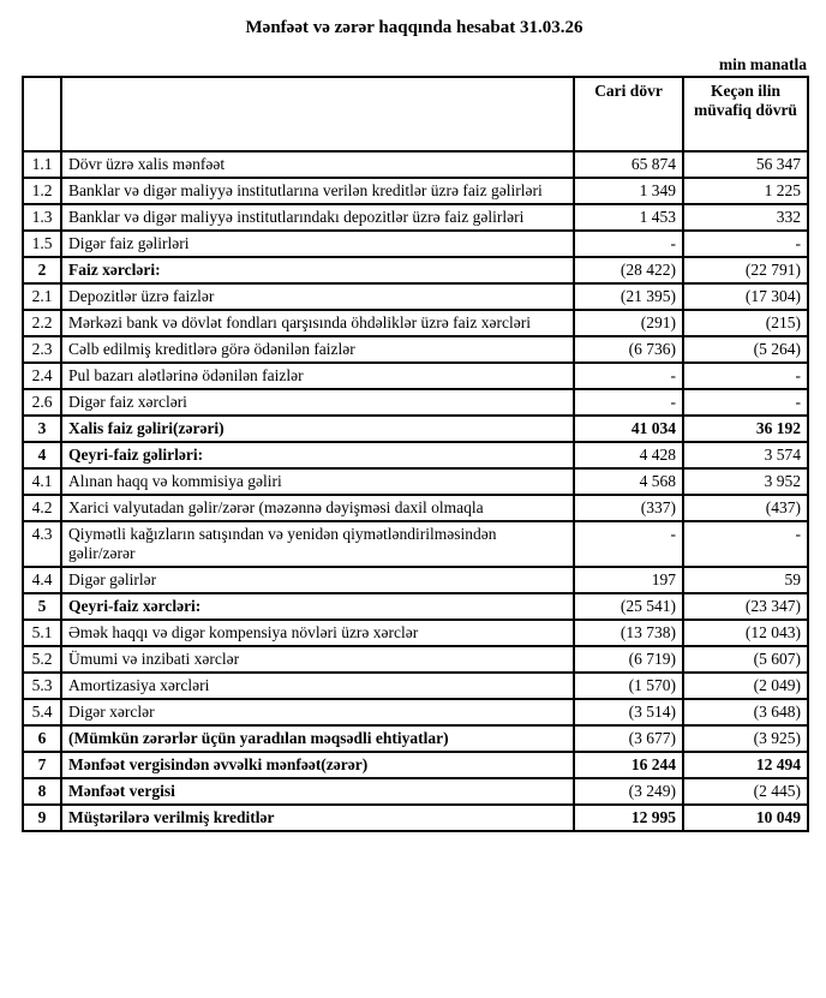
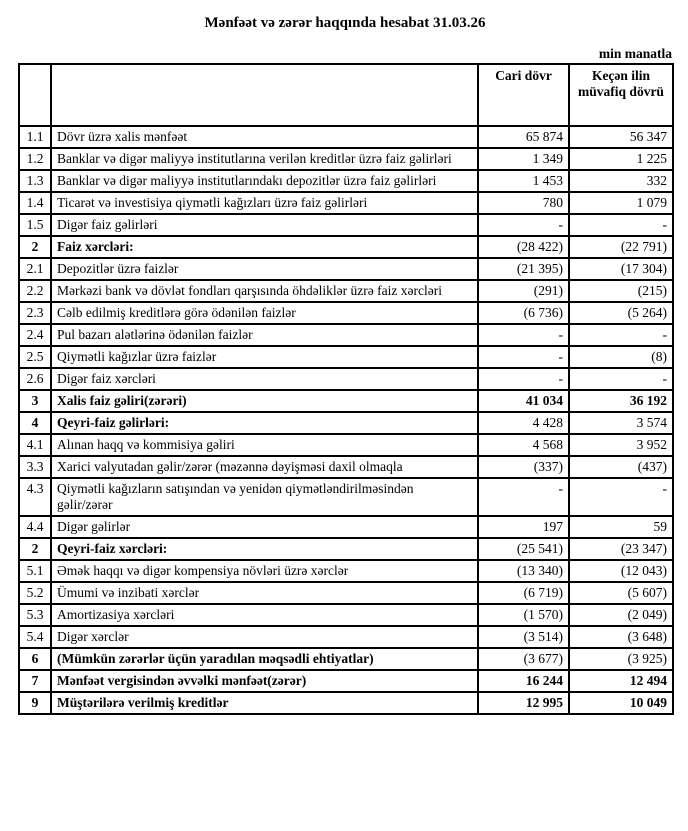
  Mənfəət və zərər haqqında hesabat 31.03.26
  min manatla
  		Cari dövr	Keçən ilin müvafiq dövrü
  1.1	Dövr üzrə xalis mənfəət	65 874	56 347
  1.2	Banklar və digər maliyyə institutlarına verilən kreditlər üzrə faiz gəlirləri	1 349	1 225
  1.3	Banklar və digər maliyyə institutlarındakı depozitlər üzrə faiz gəlirləri	1 453	332
+ 1.4	Ticarət və investisiya qiymətli kağızları üzrə faiz gəlirləri	780	1 079
  1.5	Digər faiz gəlirləri	-	-
  2	Faiz xərcləri:	(28 422)	(22 791)
  2.1	Depozitlər üzrə faizlər	(21 395)	(17 304)
  2.2	Mərkəzi bank və dövlət fondları qarşısında öhdəliklər üzrə faiz xərcləri	(291)	(215)
  2.3	Cəlb edilmiş kreditlərə görə ödənilən faizlər	(6 736)	(5 264)
  2.4	Pul bazarı alətlərinə ödənilən faizlər	-	-
+ 2.5	Qiymətli kağızlar üzrə faizlər	-	(8)
  2.6	Digər faiz xərcləri	-	-
  3	Xalis faiz gəliri(zərəri)	41 034	36 192
  4	Qeyri-faiz gəlirləri:	4 428	3 574
  4.1	Alınan haqq və kommisiya gəliri	4 568	3 952
- 4.2	Xarici valyutadan gəlir/zərər (məzənnə dəyişməsi daxil olmaqla	(337)	(437)
+ 3.3	Xarici valyutadan gəlir/zərər (məzənnə dəyişməsi daxil olmaqla	(337)	(437)
  4.3	Qiymətli kağızların satışından və yenidən qiymətləndirilməsindən gəlir/zərər	-	-
  4.4	Digər gəlirlər	197	59
- 5	Qeyri-faiz xərcləri:	(25 541)	(23 347)
+ 2	Qeyri-faiz xərcləri:	(25 541)	(23 347)
- 5.1	Əmək haqqı və digər kompensiya növləri üzrə xərclər	(13 738)	(12 043)
+ 5.1	Əmək haqqı və digər kompensiya növləri üzrə xərclər	(13 340)	(12 043)
  5.2	Ümumi və inzibati xərclər	(6 719)	(5 607)
  5.3	Amortizasiya xərcləri	(1 570)	(2 049)
  5.4	Digər xərclər	(3 514)	(3 648)
  6	(Mümkün zərərlər üçün yaradılan məqsədli ehtiyatlar)	(3 677)	(3 925)
  7	Mənfəət vergisindən əvvəlki mənfəət(zərər)	16 244	12 494
- 8	Mənfəət vergisi	(3 249)	(2 445)
  9	Müştərilərə verilmiş kreditlər	12 995	10 049
